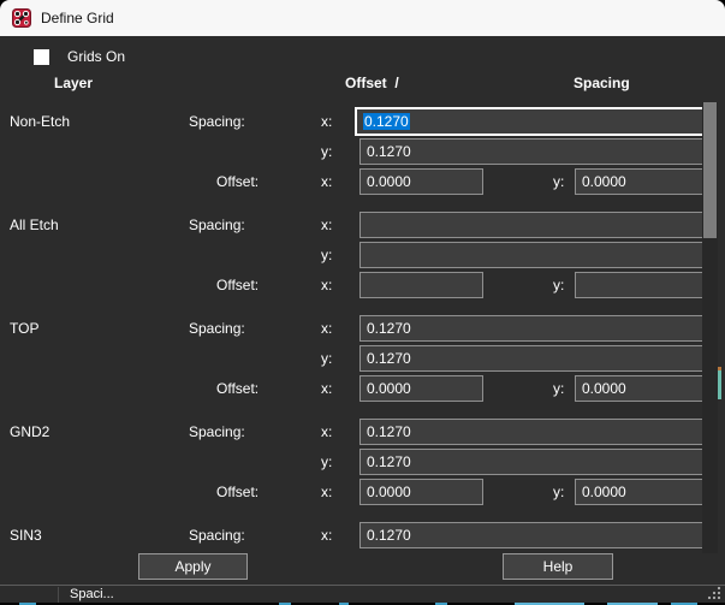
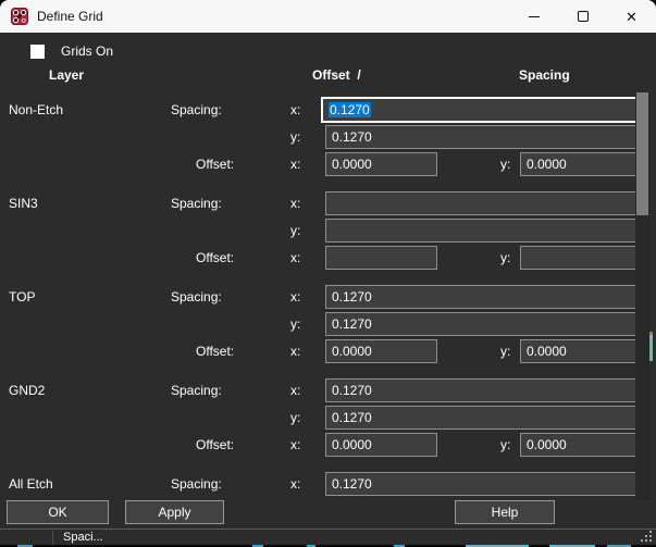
  Define Grid
+ ✕
  Grids On
  Layer
  Offset /
  Spacing
  Non-Etch
  Spacing:
  x:
  0.1270
  y:
  0.1270
  Offset:
  x:
  0.0000
  y:
  0.0000
- All Etch
+ SIN3
  Spacing:
  x:
  y:
  Offset:
  x:
  y:
  TOP
  Spacing:
  x:
  0.1270
  y:
  0.1270
  Offset:
  x:
  0.0000
  y:
  0.0000
  GND2
  Spacing:
  x:
  0.1270
  y:
  0.1270
  Offset:
  x:
  0.0000
  y:
  0.0000
- SIN3
+ All Etch
  Spacing:
  x:
  0.1270
+ OK
  Apply
  Help
  Spaci...
